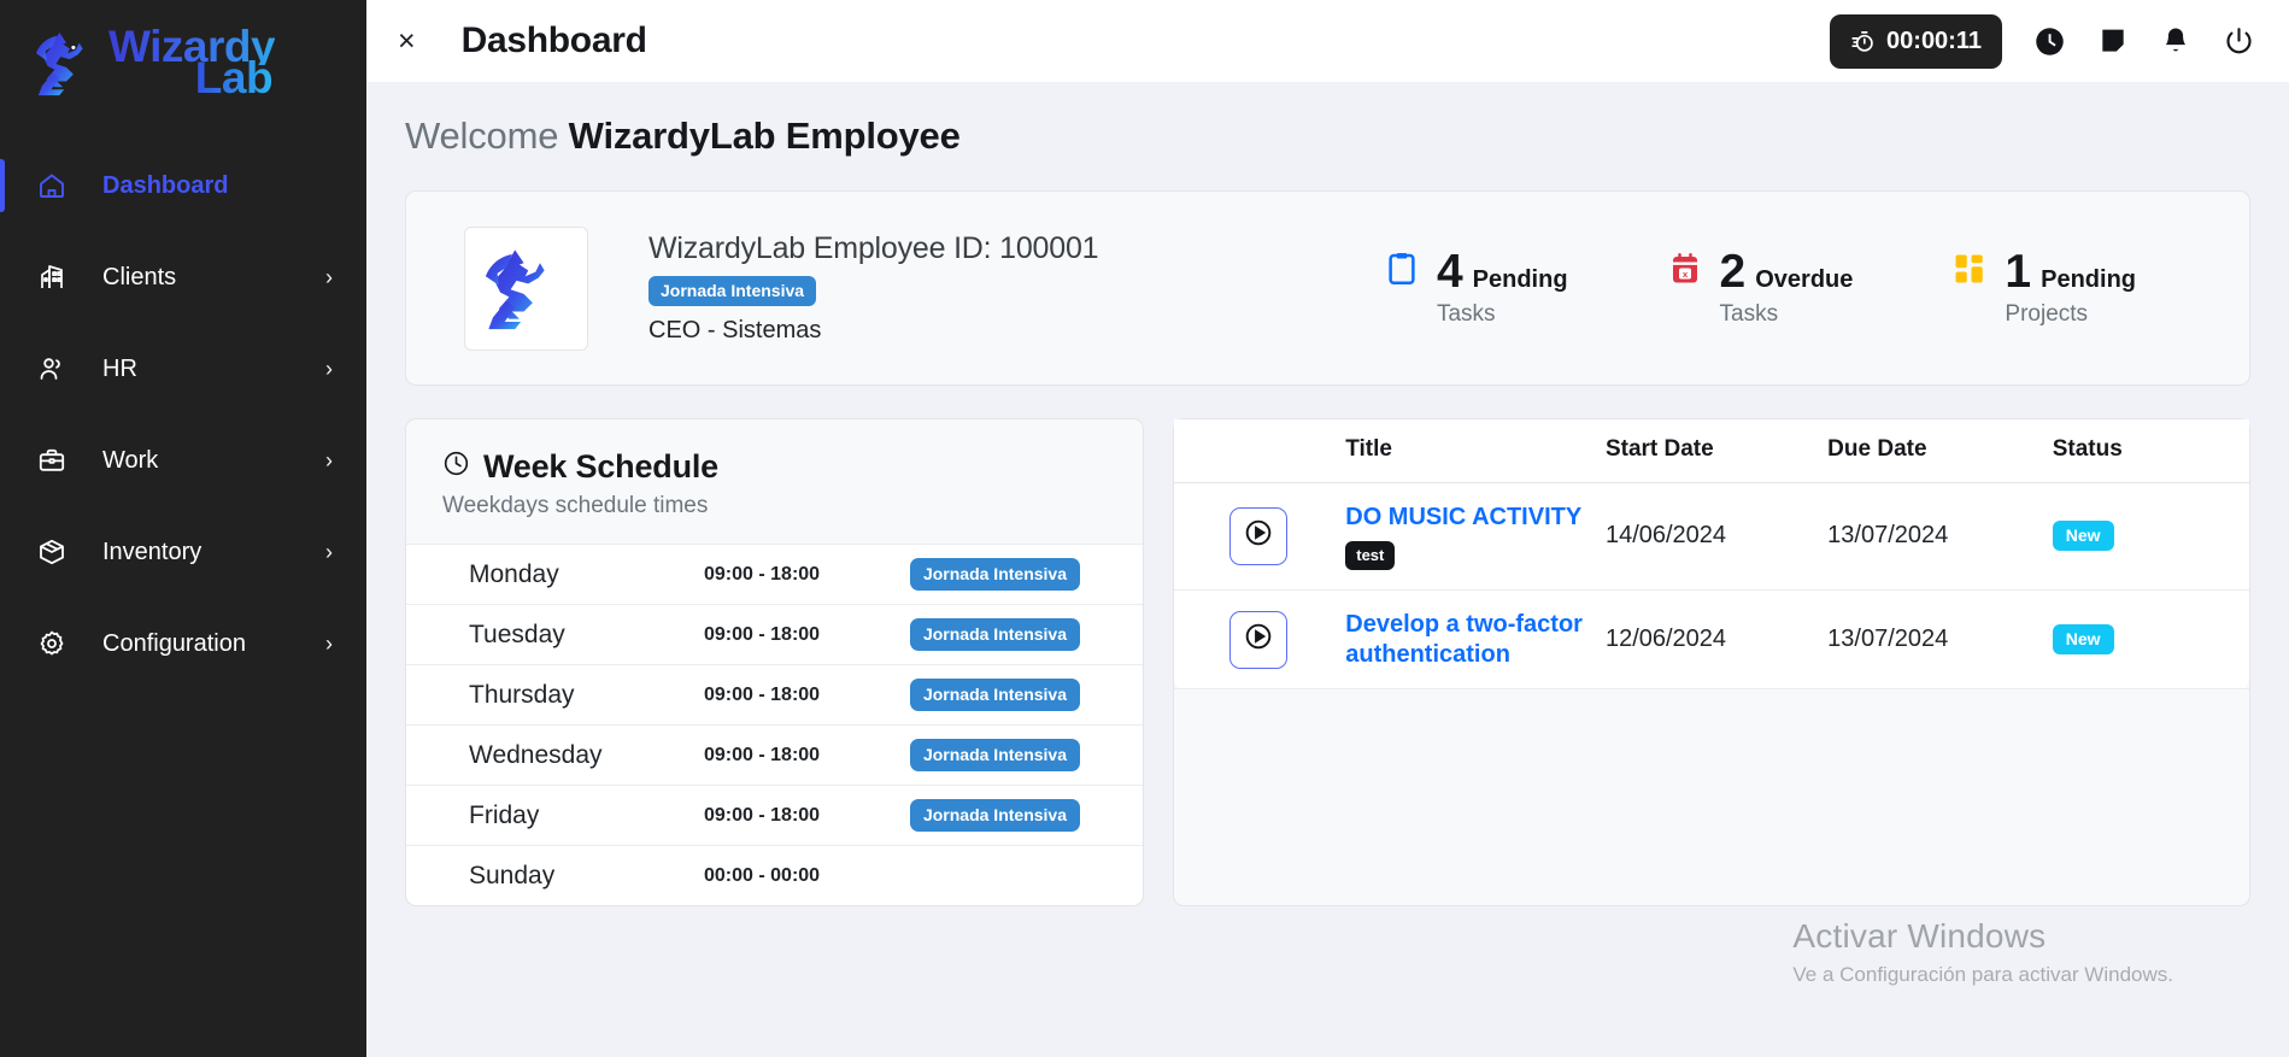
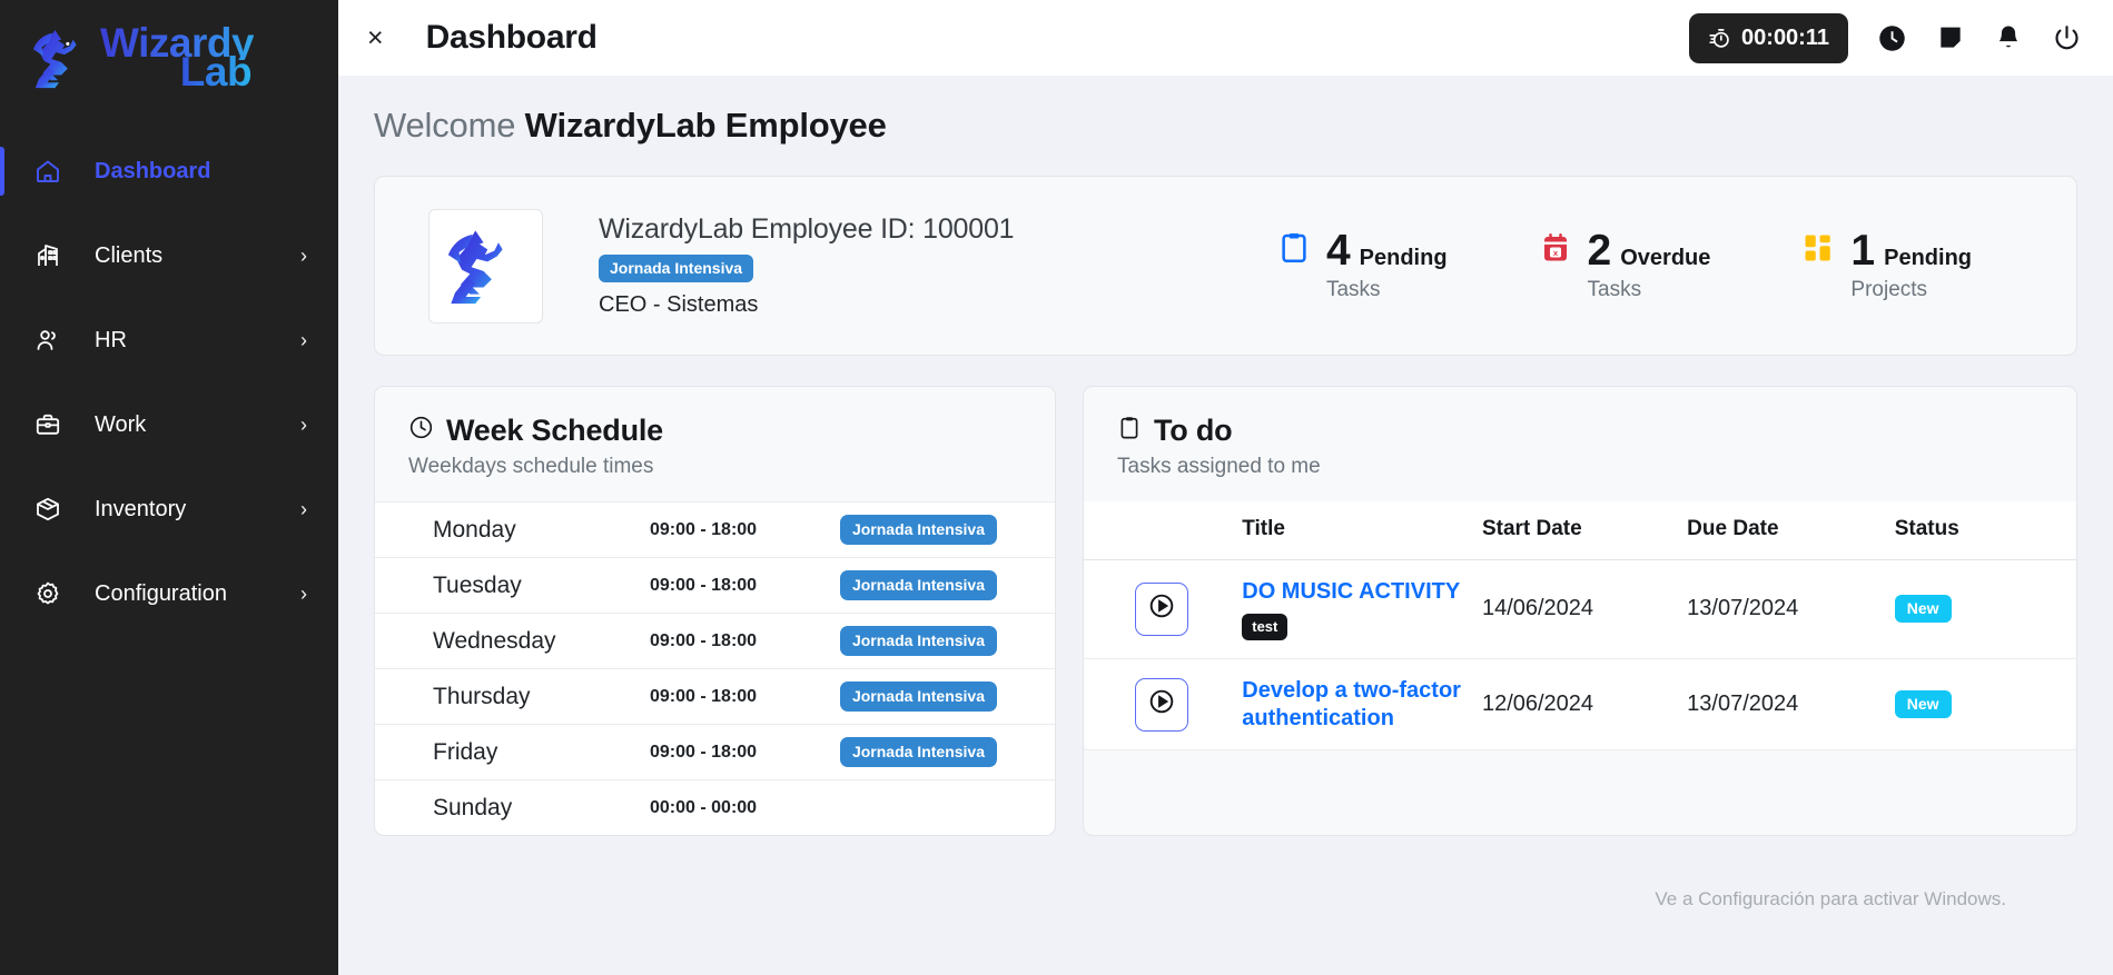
  Wizardy
  Lab
  Dashboard
  Clients
  ›
  HR
  ›
  Work
  ›
  Inventory
  ›
  Configuration
  ›
  ×
  Dashboard
  00:00:11
  Welcome WizardyLab Employee
  WizardyLab Employee ID: 100001
  Jornada Intensiva
  CEO - Sistemas
  4
  Pending
  Tasks
  x
  2
  Overdue
  Tasks
  1
  Pending
  Projects
  Week Schedule
  Weekdays schedule times
  Monday
  09:00 - 18:00
  Jornada Intensiva
  Tuesday
  09:00 - 18:00
  Jornada Intensiva
- Thursday
+ Wednesday
  09:00 - 18:00
  Jornada Intensiva
- Wednesday
+ Thursday
  09:00 - 18:00
  Jornada Intensiva
  Friday
  09:00 - 18:00
  Jornada Intensiva
  Sunday
  00:00 - 00:00
+ To do
+ Tasks assigned to me
  	Title	Start Date	Due Date	Status
  	DO MUSIC ACTIVITY test	14/06/2024	13/07/2024	New
  	Develop a two-factor authentication	12/06/2024	13/07/2024	New
- Activar Windows
  Ve a Configuración para activar Windows.
